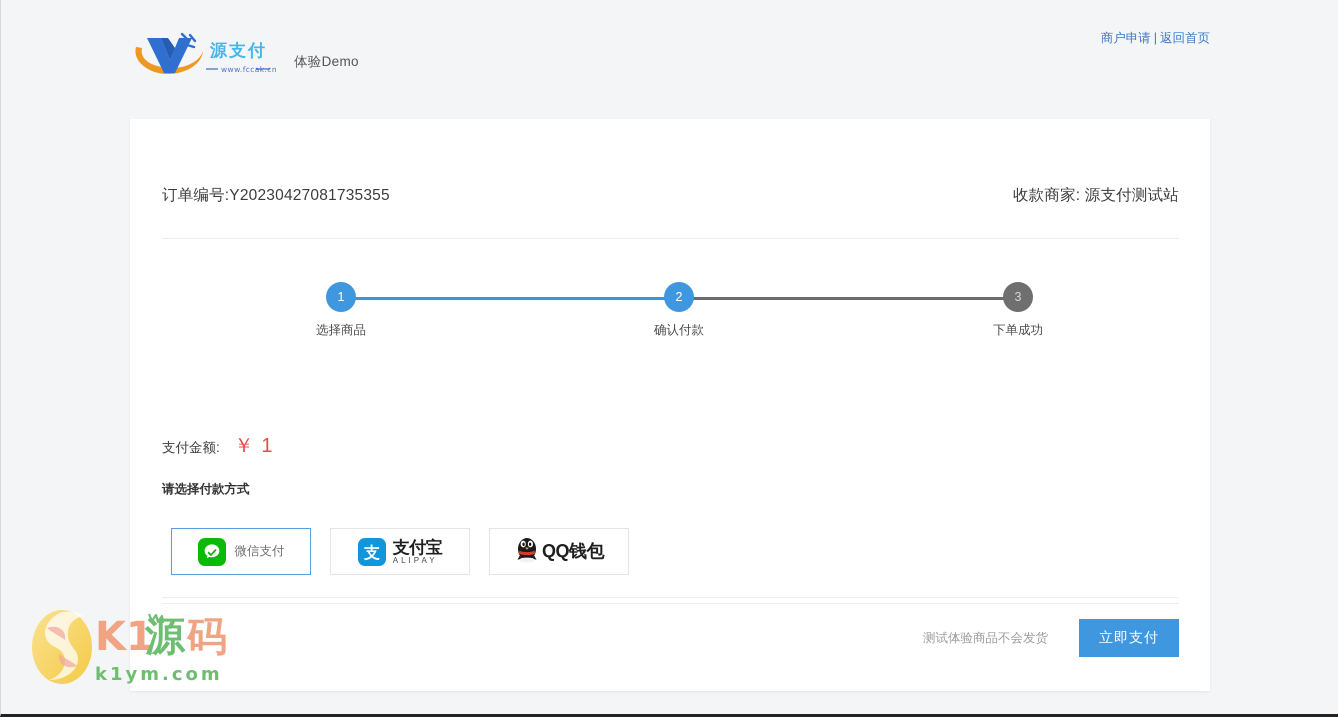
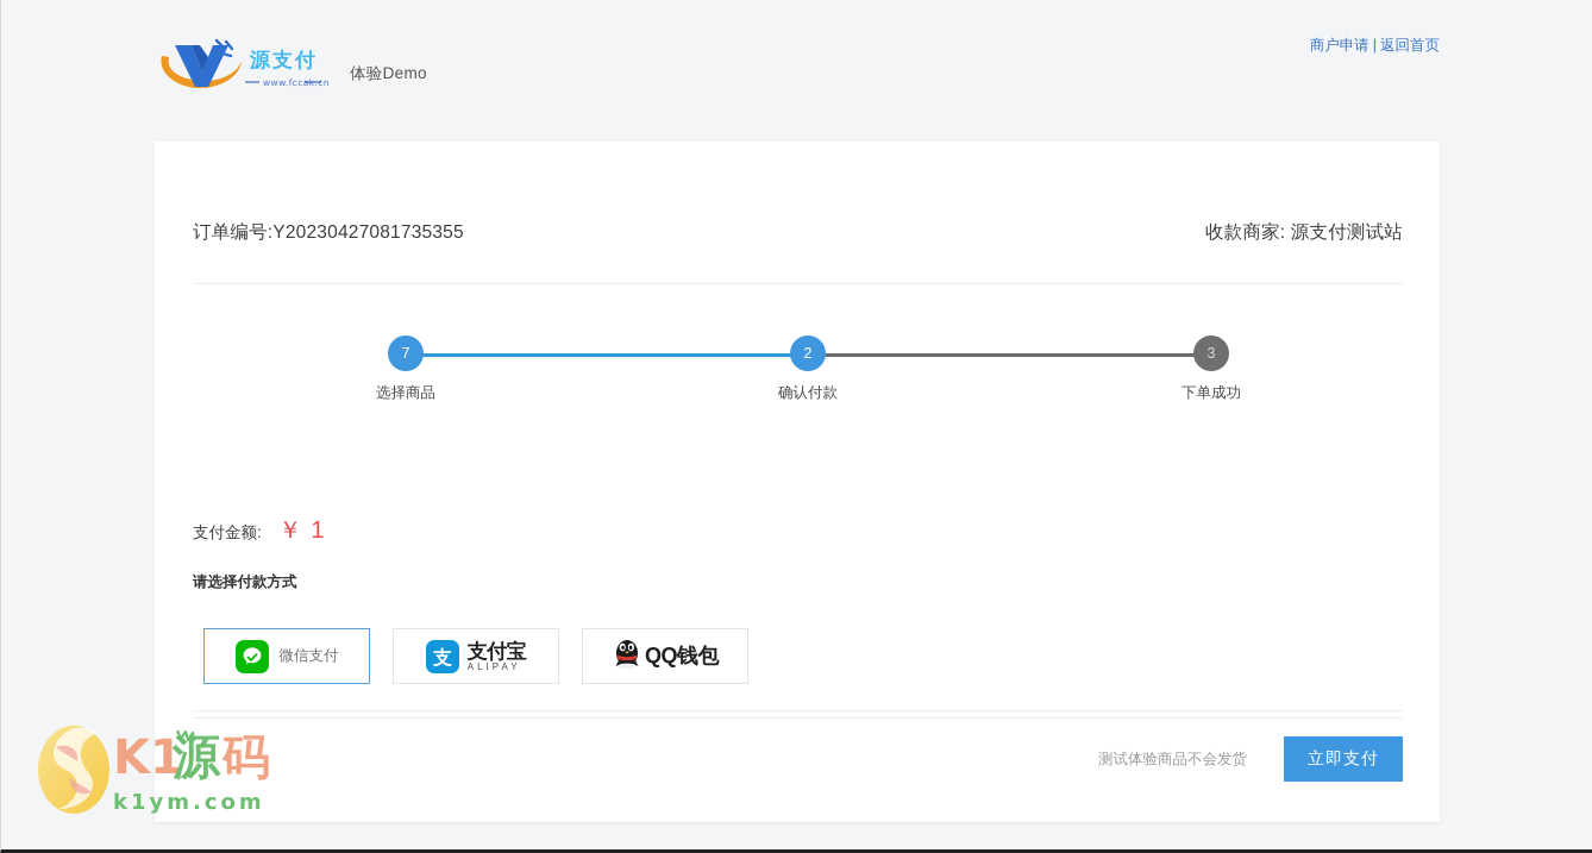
  源
  支
  付
  www.fccak.cn
  体验Demo
  商户申请 | 返回首页
  订单编号:Y20230427081735355
  收款商家: 源支付测试站
- 1
+ 7
  选择商品
  2
  确认付款
  3
  下单成功
  支付金额:
  ￥ 1
  请选择付款方式
  微信支付
  支
  支付宝
  ALIPAY
  QQ钱包
  测试体验商品不会发货
  立即支付
  K1
  源
  码
  k1ym.com
